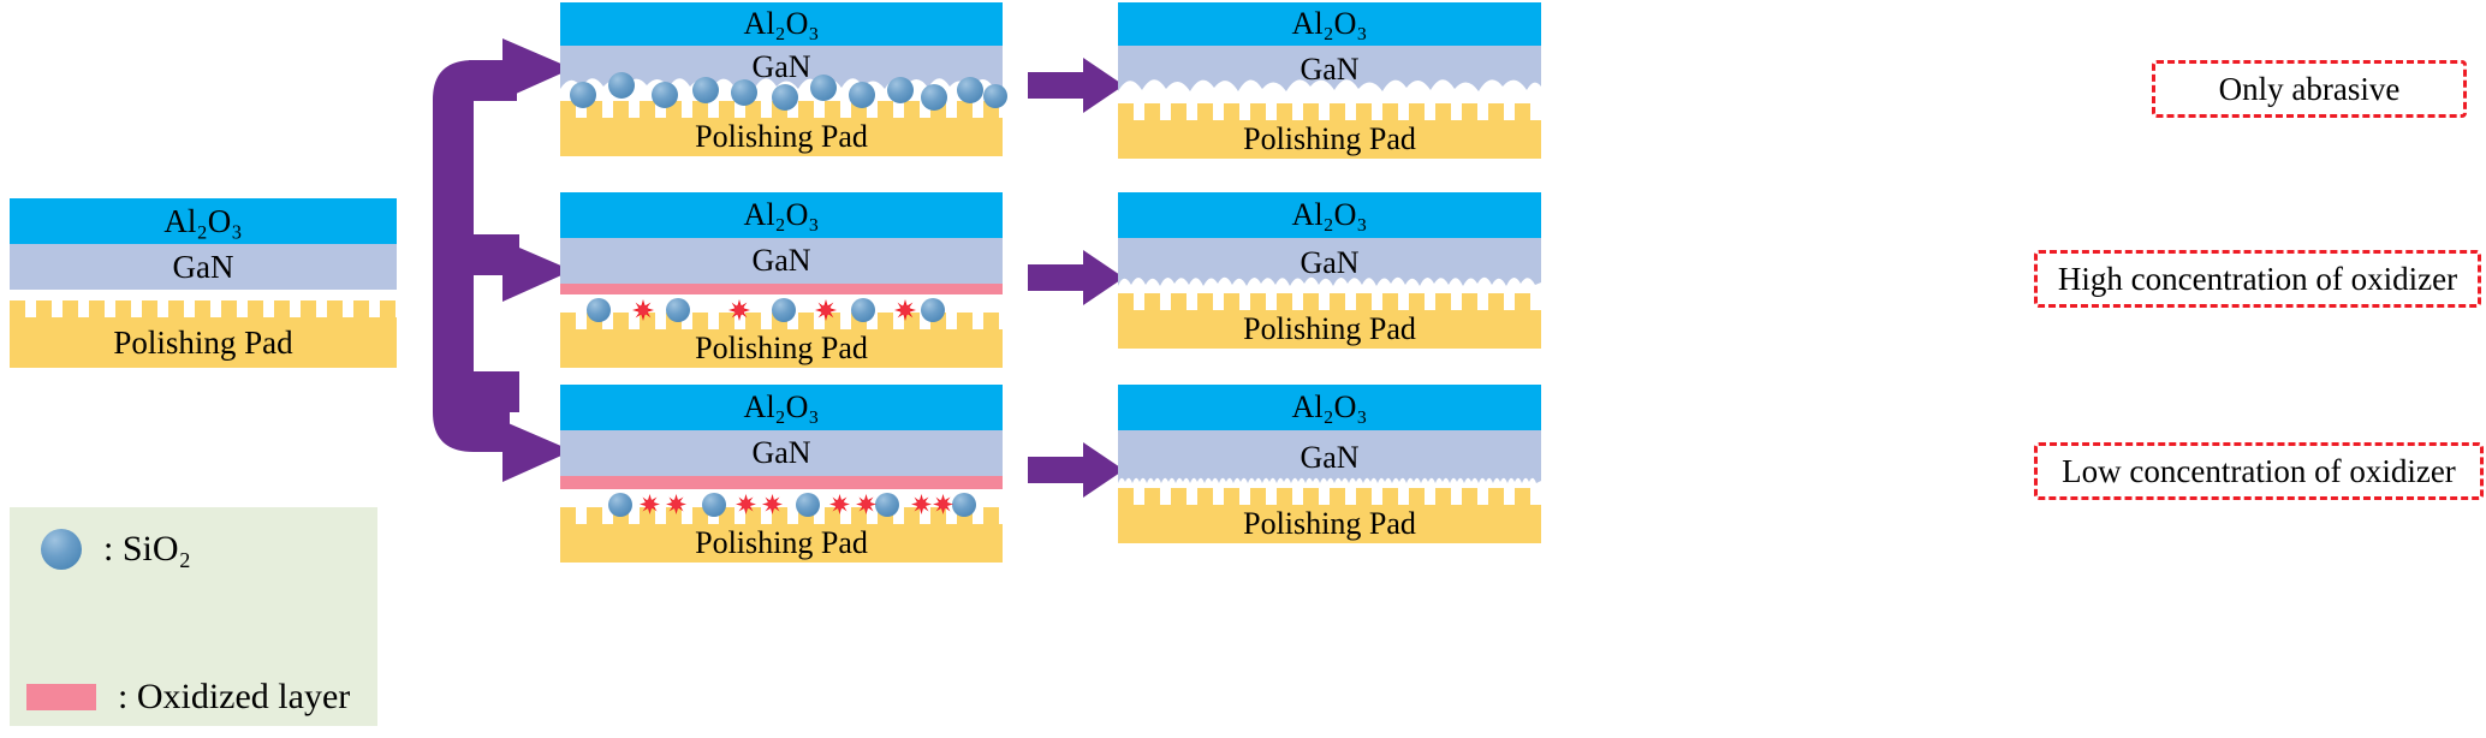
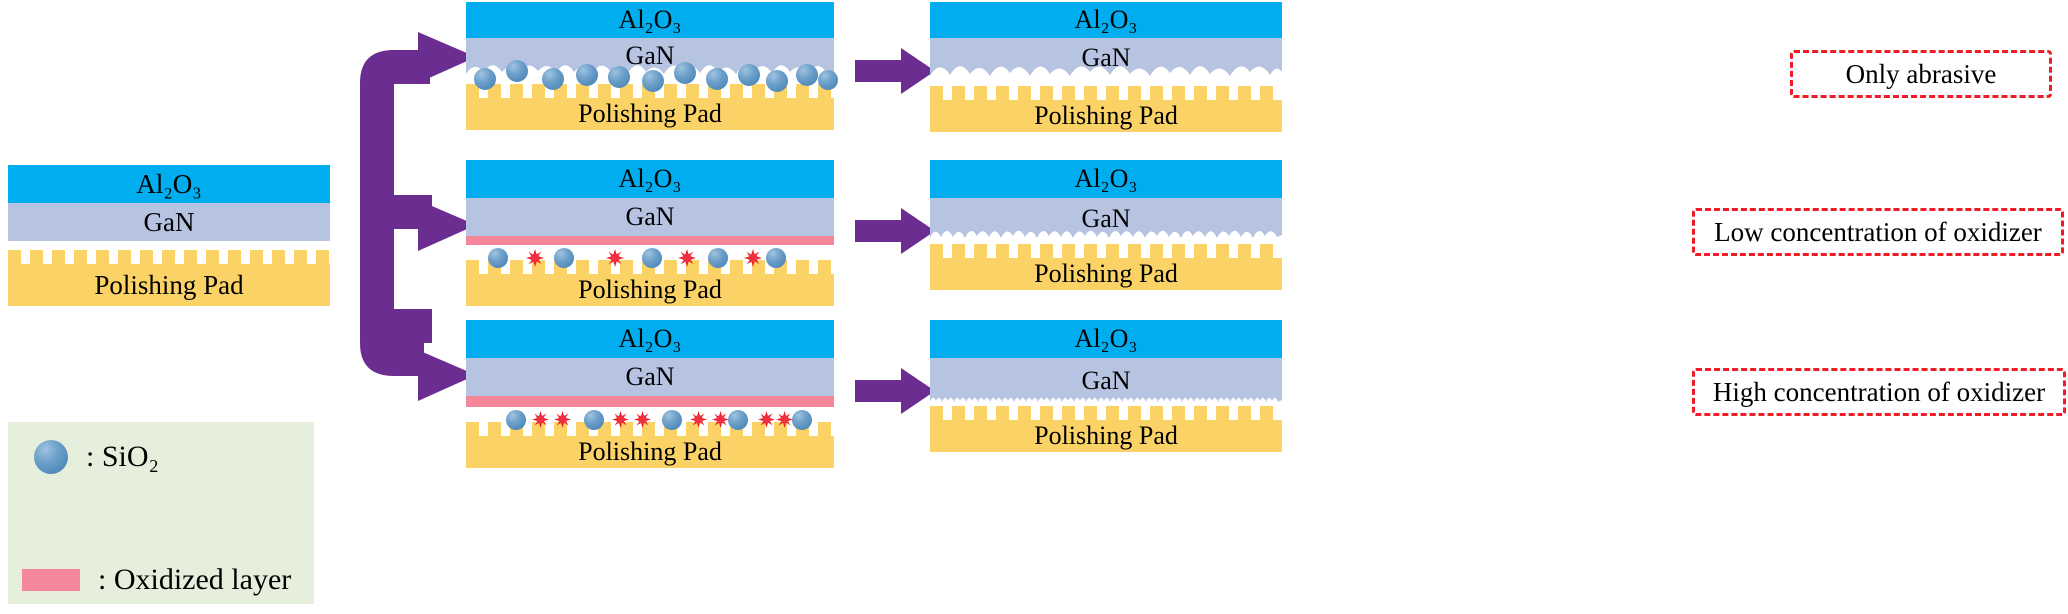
  Al₂O₃
  GaN
  Polishing Pad
  Al₂O₃
  GaN
  Polishing Pad
  Al₂O₃
  GaN
  Polishing Pad
  Only abrasive
  Al₂O₃
  GaN
  Polishing Pad
  Al₂O₃
  GaN
  Polishing Pad
- High concentration of oxidizer
+ Low concentration of oxidizer
  Al₂O₃
  GaN
  Polishing Pad
  Al₂O₃
  GaN
  Polishing Pad
- Low concentration of oxidizer
+ High concentration of oxidizer
  : SiO₂
  : Oxidized layer
